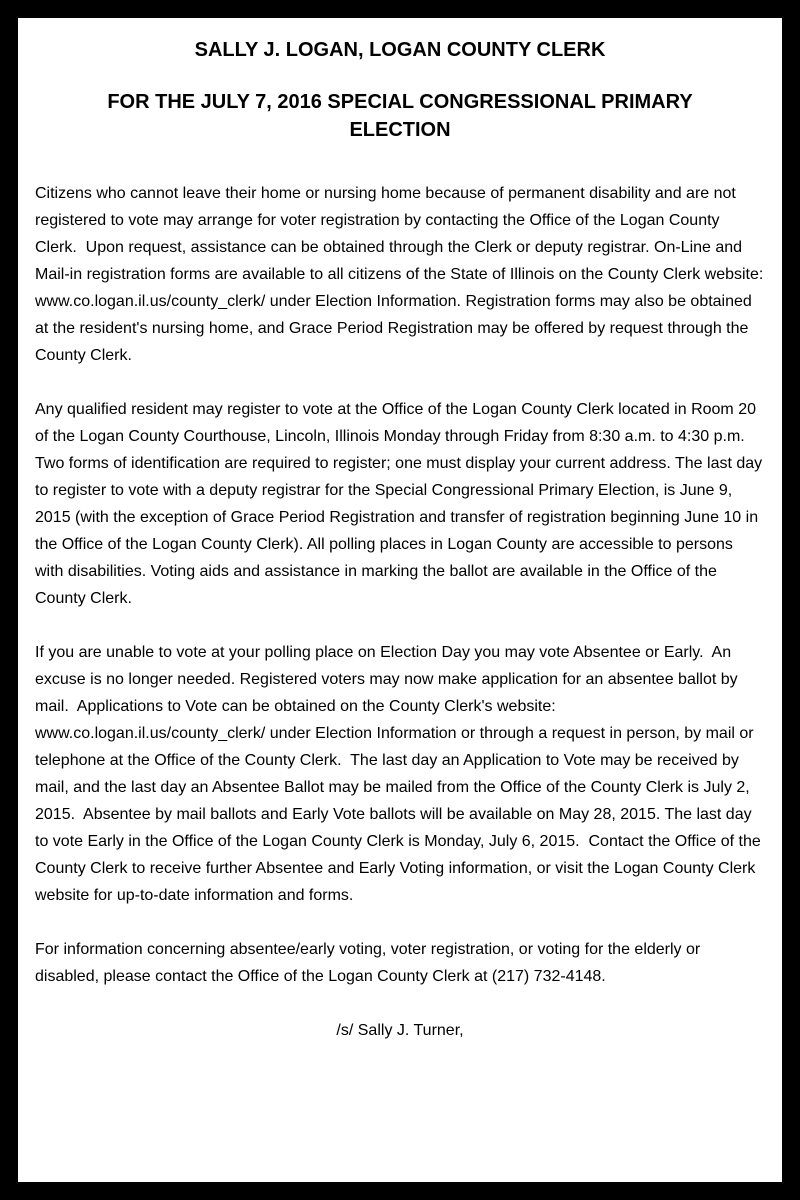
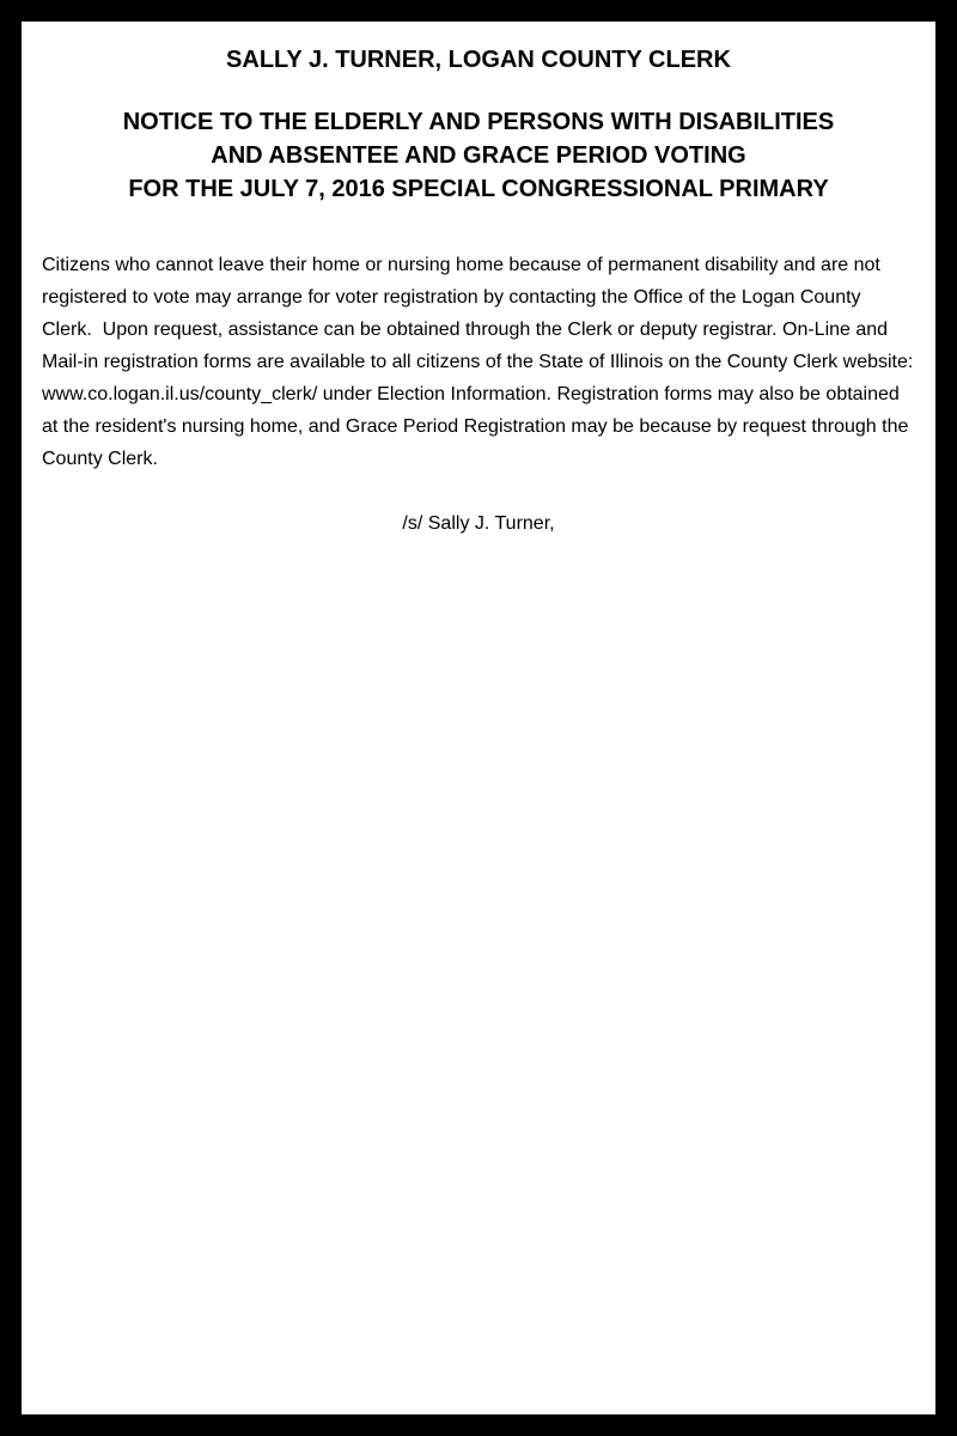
- SALLY J. LOGAN, LOGAN COUNTY CLERK
+ SALLY J. TURNER, LOGAN COUNTY CLERK
+ NOTICE TO THE ELDERLY AND PERSONS WITH DISABILITIES
+ AND ABSENTEE AND GRACE PERIOD VOTING
  FOR THE JULY 7, 2016 SPECIAL CONGRESSIONAL PRIMARY
- ELECTION
- Citizens who cannot leave their home or nursing home because of permanent disability and are not registered to vote may arrange for voter registration by contacting the Office of the Logan County Clerk. Upon request, assistance can be obtained through the Clerk or deputy registrar. On-Line and Mail-in registration forms are available to all citizens of the State of Illinois on the County Clerk website: www.co.logan.il.us/county_clerk/ under Election Information. Registration forms may also be obtained at the resident's nursing home, and Grace Period Registration may be offered by request through the County Clerk.
+ Citizens who cannot leave their home or nursing home because of permanent disability and are not registered to vote may arrange for voter registration by contacting the Office of the Logan County Clerk. Upon request, assistance can be obtained through the Clerk or deputy registrar. On-Line and Mail-in registration forms are available to all citizens of the State of Illinois on the County Clerk website: www.co.logan.il.us/county_clerk/ under Election Information. Registration forms may also be obtained at the resident's nursing home, and Grace Period Registration may be because by request through the County Clerk.
- Any qualified resident may register to vote at the Office of the Logan County Clerk located in Room 20 of the Logan County Courthouse, Lincoln, Illinois Monday through Friday from 8:30 a.m. to 4:30 p.m. Two forms of identification are required to register; one must display your current address. The last day to register to vote with a deputy registrar for the Special Congressional Primary Election, is June 9, 2015 (with the exception of Grace Period Registration and transfer of registration beginning June 10 in the Office of the Logan County Clerk). All polling places in Logan County are accessible to persons with disabilities. Voting aids and assistance in marking the ballot are available in the Office of the County Clerk.
- If you are unable to vote at your polling place on Election Day you may vote Absentee or Early. An excuse is no longer needed. Registered voters may now make application for an absentee ballot by mail. Applications to Vote can be obtained on the County Clerk's website: www.co.logan.il.us/county_clerk/ under Election Information or through a request in person, by mail or telephone at the Office of the County Clerk. The last day an Application to Vote may be received by mail, and the last day an Absentee Ballot may be mailed from the Office of the County Clerk is July 2, 2015. Absentee by mail ballots and Early Vote ballots will be available on May 28, 2015. The last day to vote Early in the Office of the Logan County Clerk is Monday, July 6, 2015. Contact the Office of the County Clerk to receive further Absentee and Early Voting information, or visit the Logan County Clerk website for up-to-date information and forms.
- For information concerning absentee/early voting, voter registration, or voting for the elderly or disabled, please contact the Office of the Logan County Clerk at (217) 732-4148.
  /s/ Sally J. Turner,
